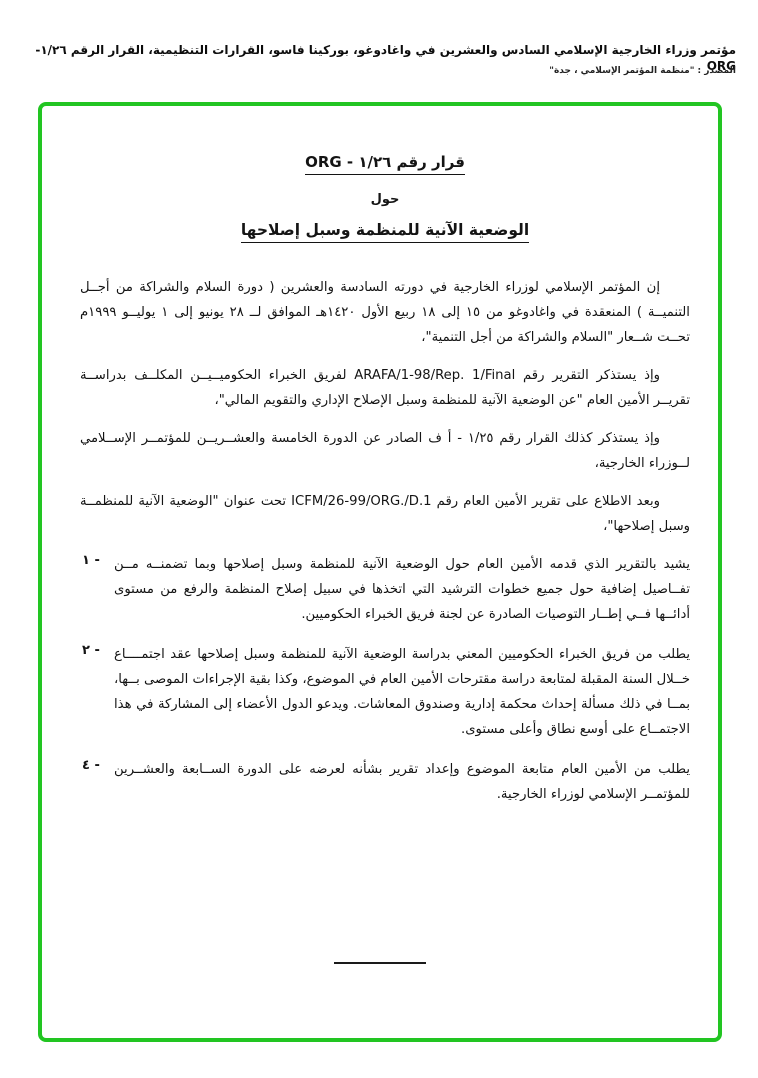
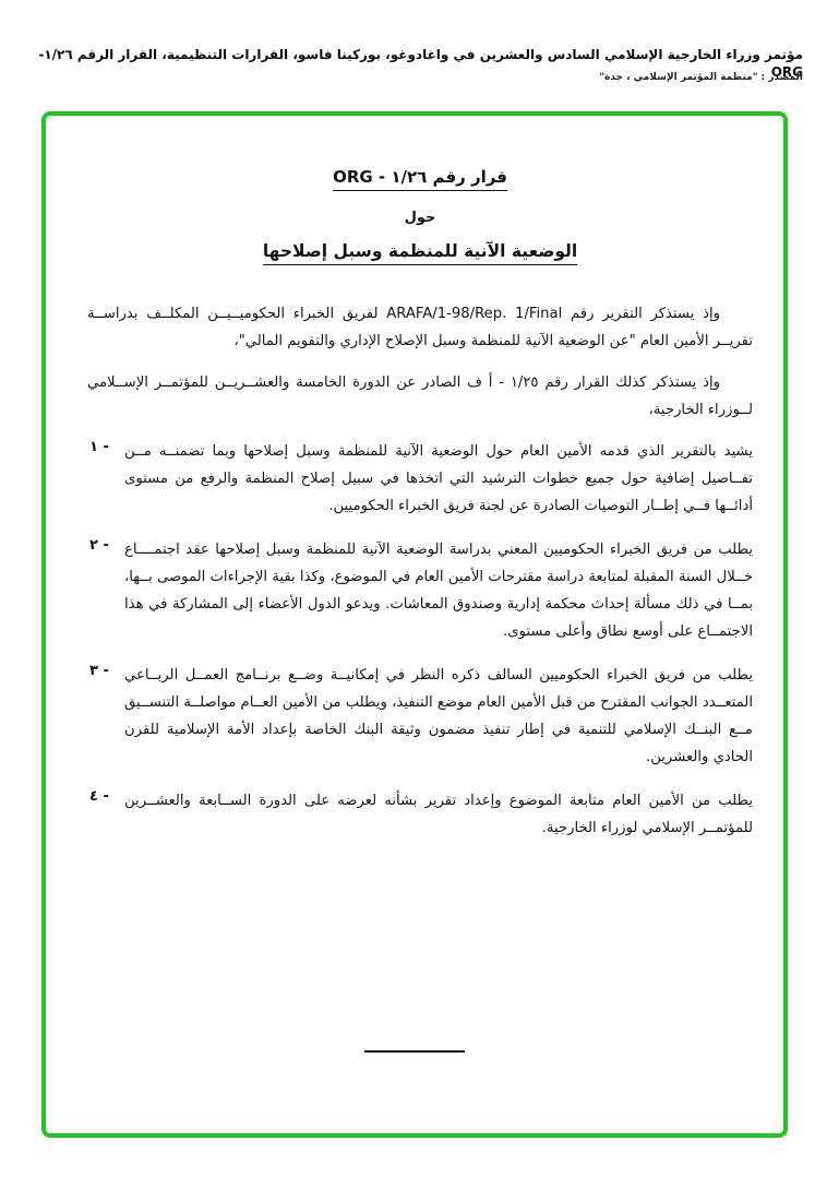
  مؤتمر وزراء الخارجية الإسلامي السادس والعشرين في واغادوغو، بوركينا فاسو، القرارات التنظيمية، القرار الرقم ١/٢٦-ORG
  المصدر : "منظمة المؤتمر الإسلامي ، جدة"
  قرار رقم ١/٢٦ - ORG
  حول
  الوضعية الآنية للمنظمة وسبل إصلاحها
- إن المؤتمر الإسلامي لوزراء الخارجية في دورته السادسة والعشرين ( دورة السلام والشراكة من أجــل التنميــة ) المنعقدة في واغادوغو من ١٥ إلى ١٨ ربيع الأول ١٤٢٠هـ الموافق لــ ٢٨ يونيو إلى ١ يوليــو ١٩٩٩م تحــت شــعار "السلام والشراكة من أجل التنمية"،
  وإذ يستذكر التقرير رقم ARAFA/1-98/Rep. 1/Final لفريق الخبراء الحكوميــيــن المكلــف بدراســة تقريــر الأمين العام "عن الوضعية الآنية للمنظمة وسبل الإصلاح الإداري والتقويم المالي"،
  وإذ يستذكر كذلك القرار رقم ١/٢٥ - أ ف الصادر عن الدورة الخامسة والعشــريــن للمؤتمــر الإســلامي لــوزراء الخارجية،
- وبعد الاطلاع على تقرير الأمين العام رقم ICFM/26-99/ORG./D.1 تحت عنوان "الوضعية الآنية للمنظمــة وسبل إصلاحها"،
  ١ -
  يشيد بالتقرير الذي قدمه الأمين العام حول الوضعية الآنية للمنظمة وسبل إصلاحها وبما تضمنــه مــن تفــاصيل إضافية حول جميع خطوات الترشيد التي اتخذها في سبيل إصلاح المنظمة والرفع من مستوى أدائــها فــي إطــار التوصيات الصادرة عن لجنة فريق الخبراء الحكوميين.
  ٢ -
  يطلب من فريق الخبراء الحكوميين المعني بدراسة الوضعية الآنية للمنظمة وسبل إصلاحها عقد اجتمــــاع خــلال السنة المقبلة لمتابعة دراسة مقترحات الأمين العام في الموضوع، وكذا بقية الإجراءات الموصى بــها، بمــا في ذلك مسألة إحداث محكمة إدارية وصندوق المعاشات. ويدعو الدول الأعضاء إلى المشاركة في هذا الاجتمــاع على أوسع نطاق وأعلى مستوى.
+ ٣ -
+ يطلب من فريق الخبراء الحكوميين السالف ذكره النظر في إمكانيــة وضــع برنــامج العمــل الربــاعي المتعــدد الجوانب المقترح من قبل الأمين العام موضع التنفيذ، ويطلب من الأمين العــام مواصلــة التنســيق مــع البنــك الإسلامي للتنمية في إطار تنفيذ مضمون وثيقة البنك الخاصة بإعداد الأمة الإسلامية للقرن الحادي والعشرين.
  ٤ -
  يطلب من الأمين العام متابعة الموضوع وإعداد تقرير بشأنه لعرضه على الدورة الســابعة والعشــرين للمؤتمــر الإسلامي لوزراء الخارجية.
